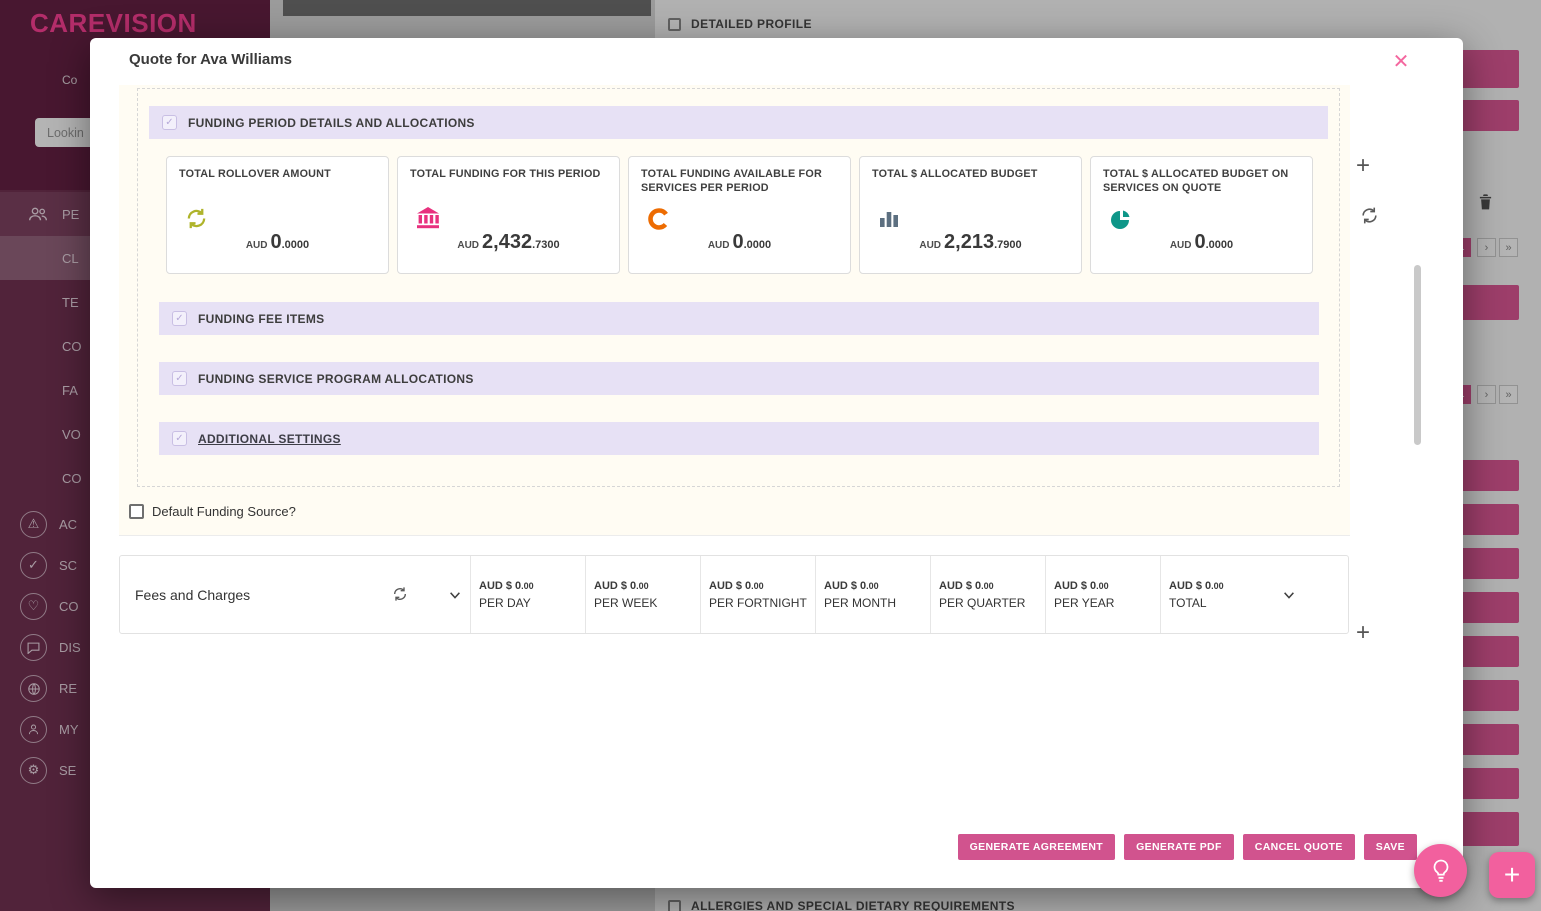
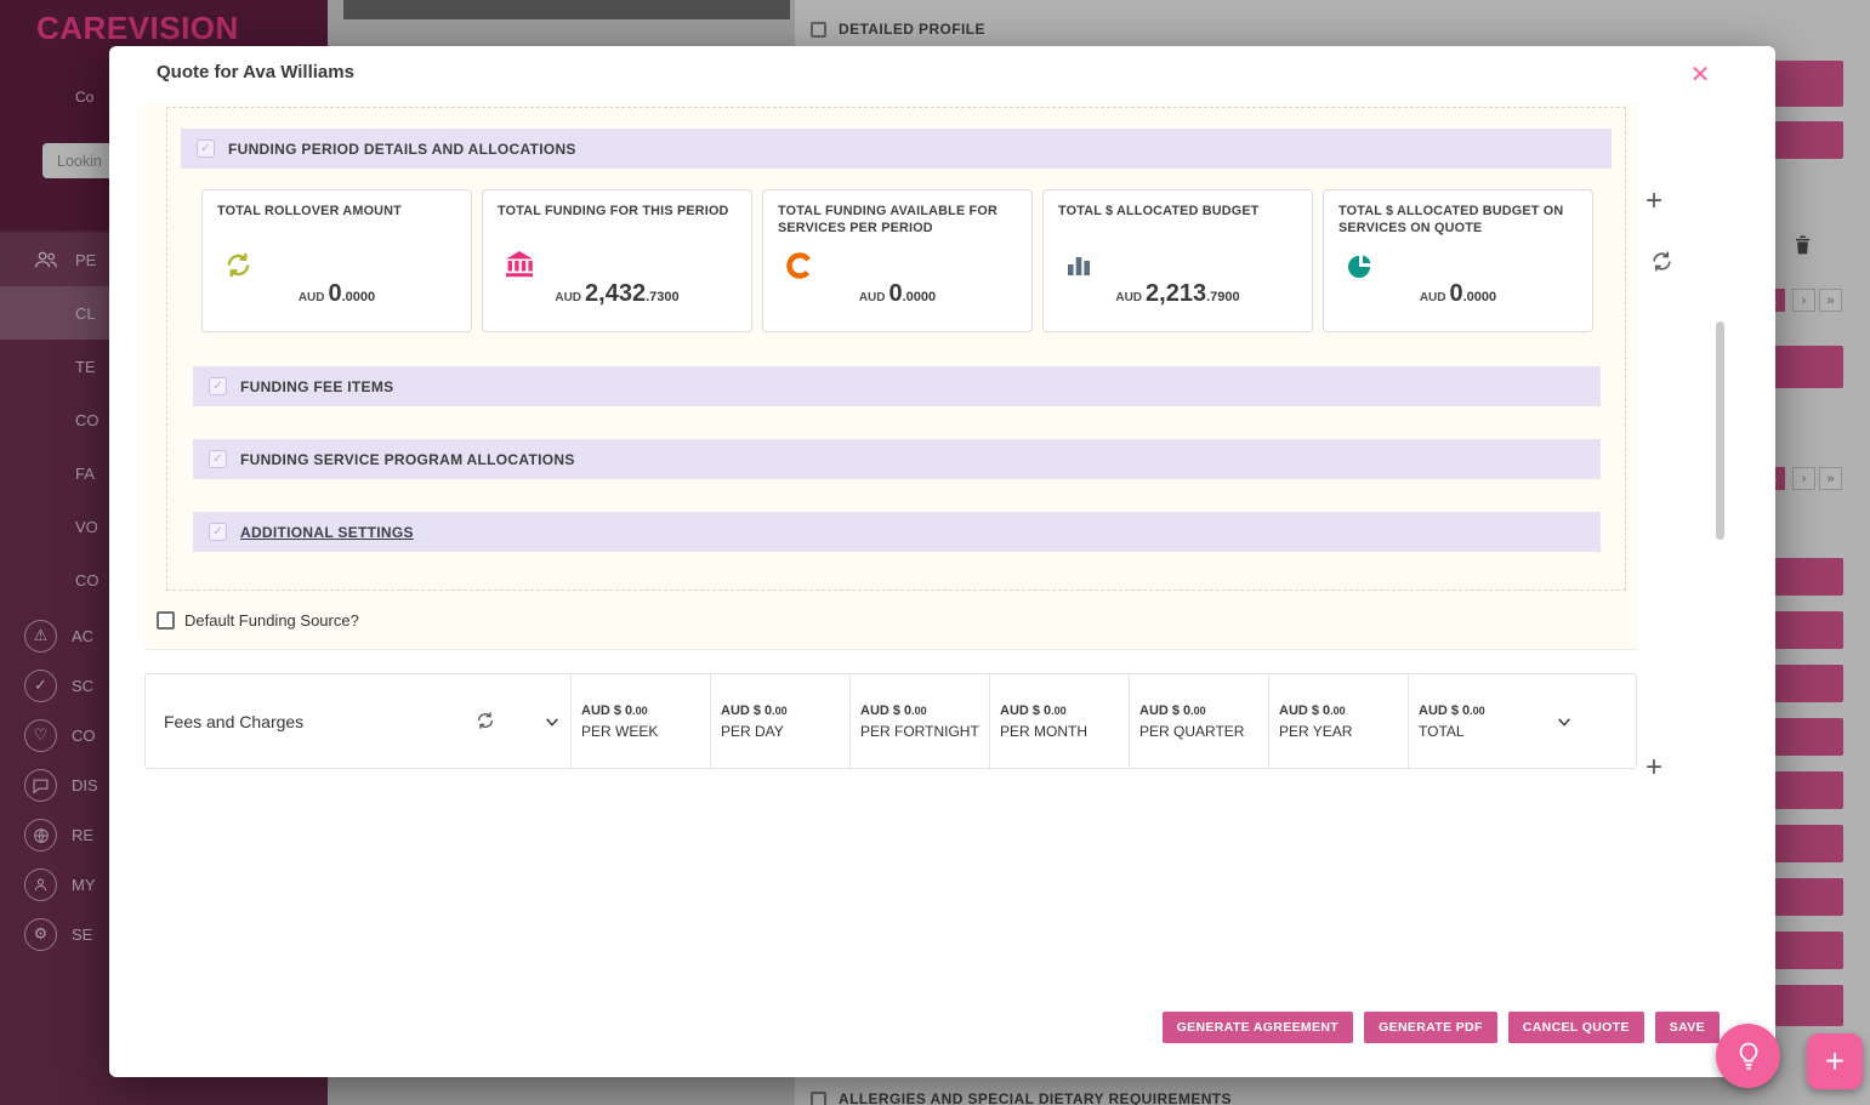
  DETAILED PROFILE
  ALLERGIES AND SPECIAL DIETARY REQUIREMENTS
  ›
  »
  ›
  »
  CAREVISION
  Co
  Lookin
  PE
  CL
  TE
  CO
  FA
  VO
  CO
  ⚠
  AC
  ✓
  SC
  ♡
  CO
  DIS
  RE
  MY
  ⚙
  SE
  Quote for Ava Williams
  ✕
  ✓
  FUNDING PERIOD DETAILS AND ALLOCATIONS
  TOTAL ROLLOVER AMOUNT
  AUD 0.0000
  TOTAL FUNDING FOR THIS PERIOD
  AUD 2,432.7300
  TOTAL FUNDING AVAILABLE FOR SERVICES PER PERIOD
  AUD 0.0000
  TOTAL $ ALLOCATED BUDGET
  AUD 2,213.7900
  TOTAL $ ALLOCATED BUDGET ON SERVICES ON QUOTE
  AUD 0.0000
  ✓
  FUNDING FEE ITEMS
  ✓
  FUNDING SERVICE PROGRAM ALLOCATIONS
  ✓
  ADDITIONAL SETTINGS
  +
  Default Funding Source?
  Fees and Charges
  AUD $ 0.00
- PER DAY
+ PER WEEK
  AUD $ 0.00
- PER WEEK
+ PER DAY
  AUD $ 0.00
  PER FORTNIGHT
  AUD $ 0.00
  PER MONTH
  AUD $ 0.00
  PER QUARTER
  AUD $ 0.00
  PER YEAR
  AUD $ 0.00
  TOTAL
  +
  GENERATE AGREEMENT
  GENERATE PDF
  CANCEL QUOTE
  SAVE
  +
